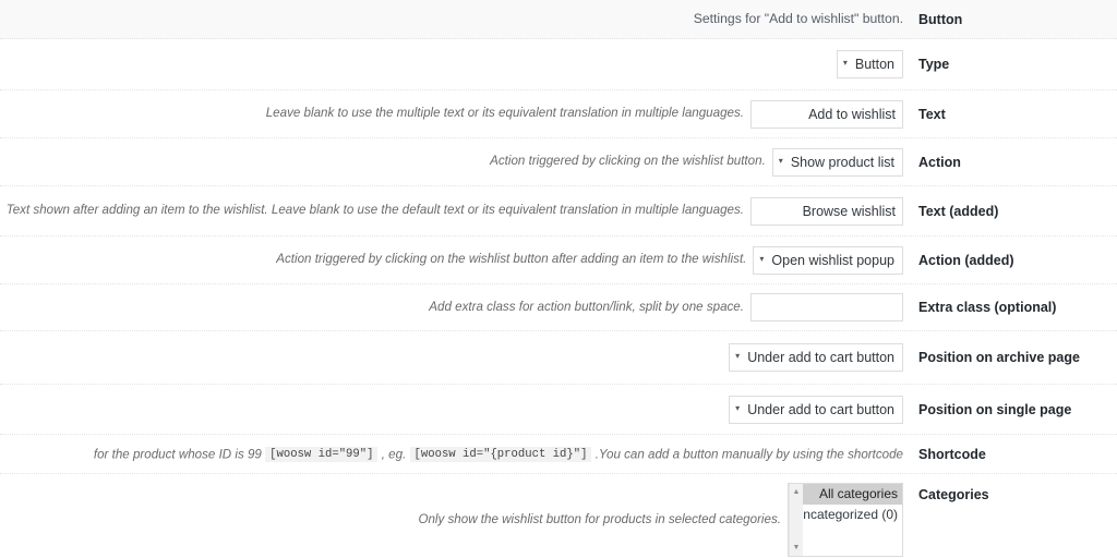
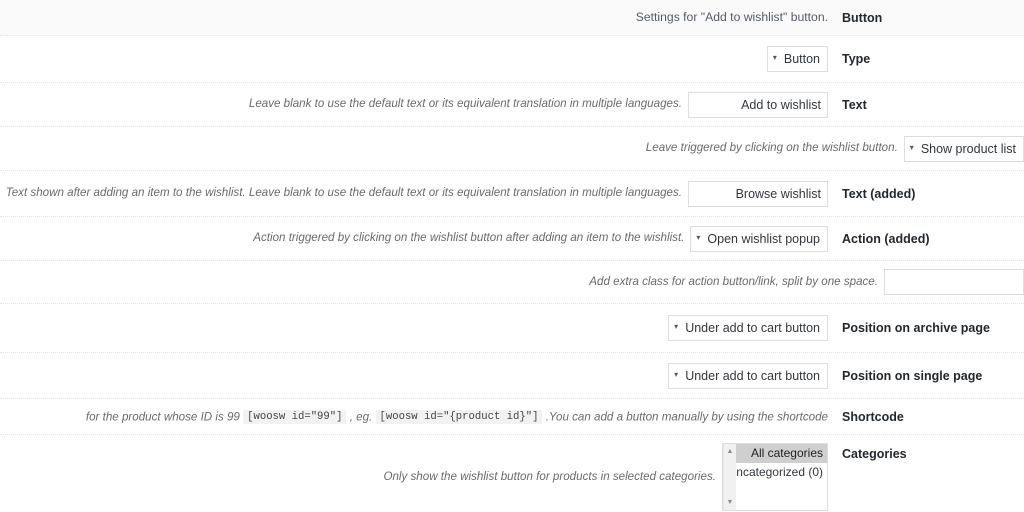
  Button
  .Settings for "Add to wishlist" button
  Type
  Button
  ▾
  Text
- .Leave blank to use the multiple text or its equivalent translation in multiple languages
+ .Leave blank to use the default text or its equivalent translation in multiple languages
- Action
  Show product list
  ▾
- .Action triggered by clicking on the wishlist button
+ .Leave triggered by clicking on the wishlist button
  Text (added)
  .Text shown after adding an item to the wishlist. Leave blank to use the default text or its equivalent translation in multiple languages
  Action (added)
  Open wishlist popup
  ▾
  .Action triggered by clicking on the wishlist button after adding an item to the wishlist
- Extra class (optional)
  .Add extra class for action button/link, split by one space
  Position on archive page
  Under add to cart button
  ▾
  Position on single page
  Under add to cart button
  ▾
  Shortcode
  for the product whose ID is 99 [woosw id="99"] , eg. [woosw id="{product id}"] .You can add a button manually by using the shortcode
  Categories
  All categories
  (ncategorized (0
  .Only show the wishlist button for products in selected categories
